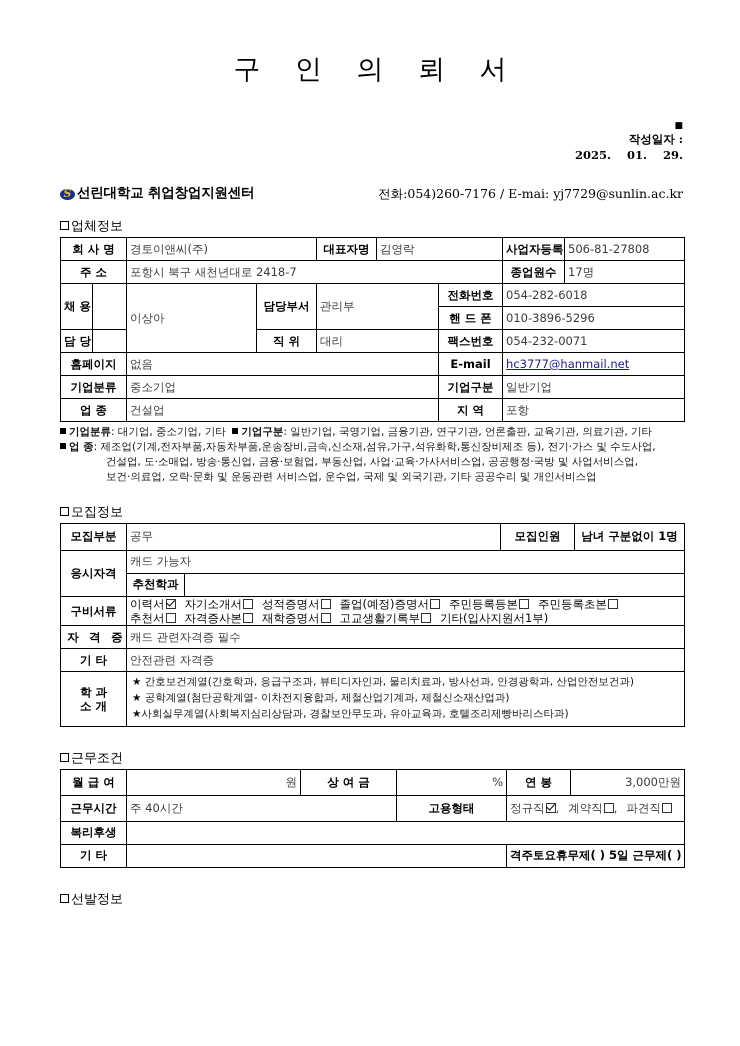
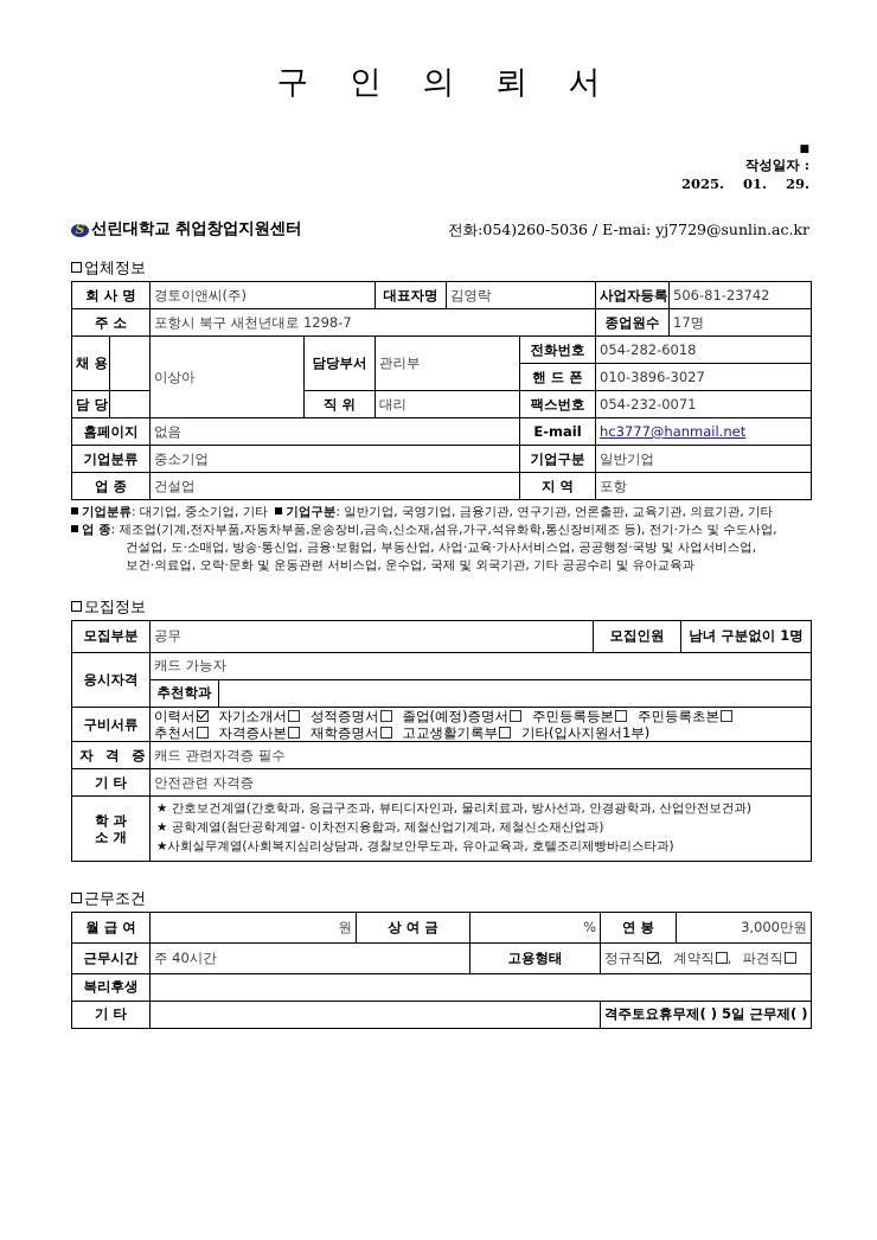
  구 인 의 뢰 서
  ■ 작성일자 : 2025. 01. 29.
  선린대학교 취업창업지원센터
- 전화:054)260-7176 / E-mai: yj7729@sunlin.ac.kr
+ 전화:054)260-5036 / E-mai: yj7729@sunlin.ac.kr
  업체정보
- 회 사 명	경토이앤씨(주)	대표자명	김영락	사업자등록	506-81-27808
+ 회 사 명	경토이앤씨(주)	대표자명	김영락	사업자등록	506-81-23742
- 주 소	포항시 북구 새천년대로 2418-7	종업원수	17명
+ 주 소	포항시 북구 새천년대로 1298-7	종업원수	17명
  채 용		이상아	담당부서	관리부	전화번호	054-282-6018
- 핸 드 폰	010-3896-5296
+ 핸 드 폰	010-3896-3027
  담 당		직 위	대리	팩스번호	054-232-0071
  홈페이지	없음	E-mail	hc3777@hanmail.net
  기업분류	중소기업	기업구분	일반기업
  업 종	건설업	지 역	포항
  기업분류: 대기업, 중소기업, 기타 기업구분: 일반기업, 국영기업, 금융기관, 연구기관, 언론출판, 교육기관, 의료기관, 기타
  업 종: 제조업(기계,전자부품,자동차부품,운송장비,금속,신소재,섬유,가구,석유화학,통신장비제조 등), 전기·가스 및 수도사업,
  건설업, 도·소매업, 방송·통신업, 금융·보험업, 부동산업, 사업·교육·가사서비스업, 공공행정·국방 및 사업서비스업,
- 보건·의료업, 오락·문화 및 운동관련 서비스업, 운수업, 국제 및 외국기관, 기타 공공수리 및 개인서비스업
+ 보건·의료업, 오락·문화 및 운동관련 서비스업, 운수업, 국제 및 외국기관, 기타 공공수리 및 유아교육과
  모집정보
  모집부분	공무	모집인원	남녀 구분없이 1명
  응시자격	캐드 가능자
  추천학과
  구비서류	이력서 자기소개서 성적증명서 졸업(예정)증명서 주민등록등본 주민등록초본 추천서 자격증사본 재학증명서 고교생활기록부 기타(입사지원서1부)
  자 격 증	캐드 관련자격증 필수
  기 타	안전관련 자격증
  학 과 소 개	★ 간호보건계열(간호학과, 응급구조과, 뷰티디자인과, 물리치료과, 방사선과, 안경광학과, 산업안전보건과)★ 공학계열(첨단공학계열- 이차전지융합과, 제철산업기계과, 제철신소재산업과)★사회실무계열(사회복지심리상담과, 경찰보안무도과, 유아교육과, 호텔조리제빵바리스타과)
  근무조건
  월 급 여	원	상 여 금	%	연 봉	3,000만원
  근무시간	주 40시간	고용형태	정규직 , 계약직 , 파견직
  복리후생
  기 타		격주토요휴무제( ) 5일 근무제( )
- 선발정보
